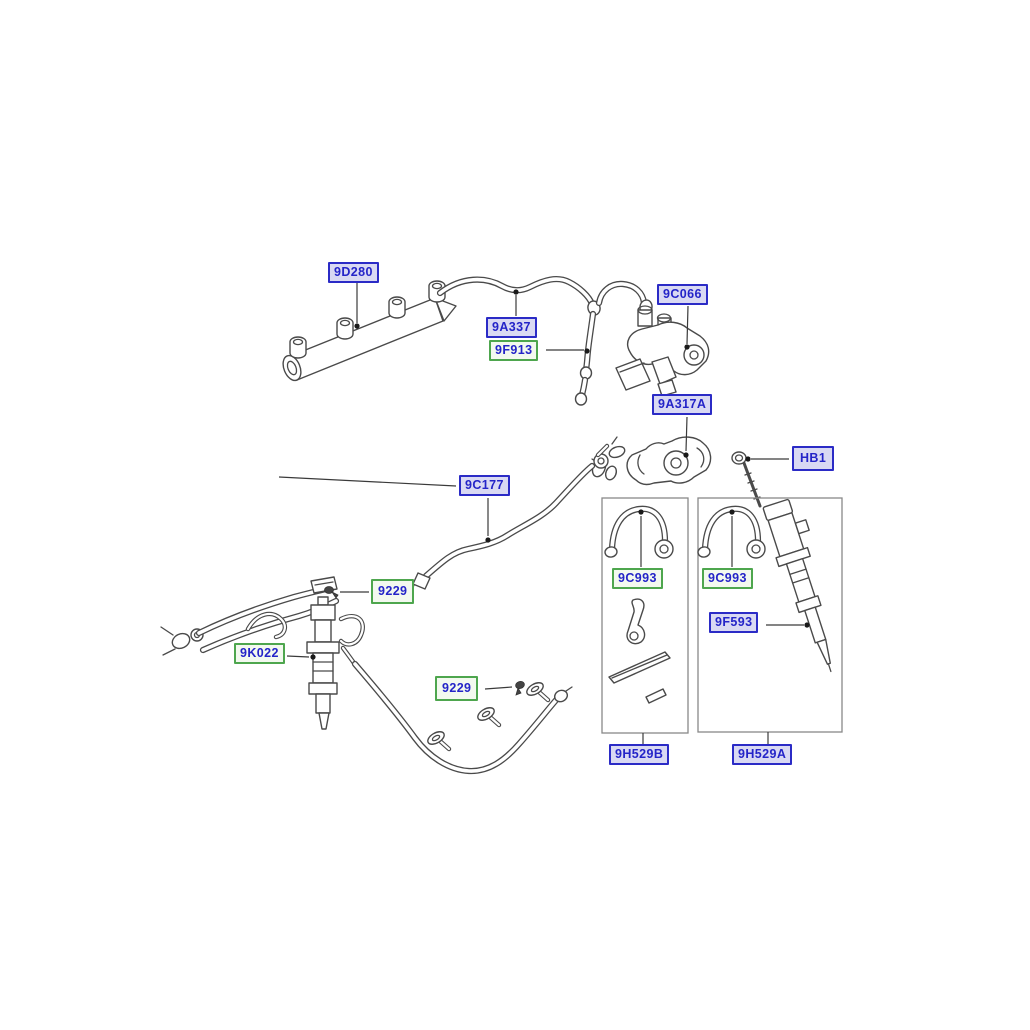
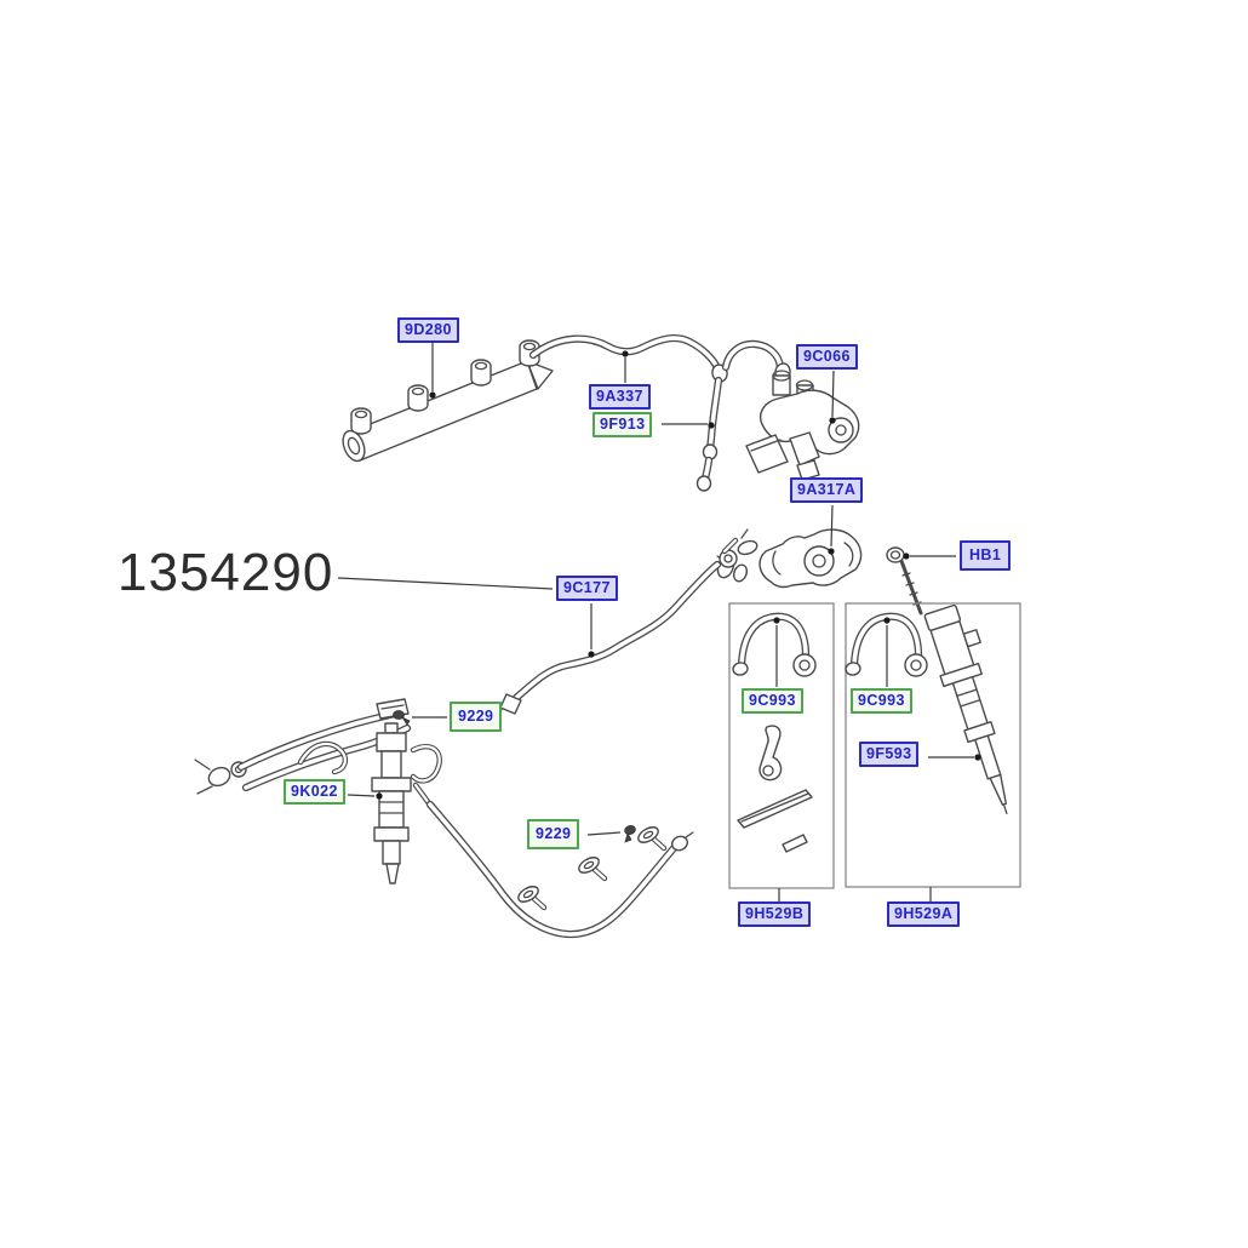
+ 1354290
  9D280
  9A337
  9F913
  9C066
  9A317A
  HB1
  9C177
  9229
  9K022
  9229
  9C993
  9C993
  9F593
  9H529B
  9H529A
